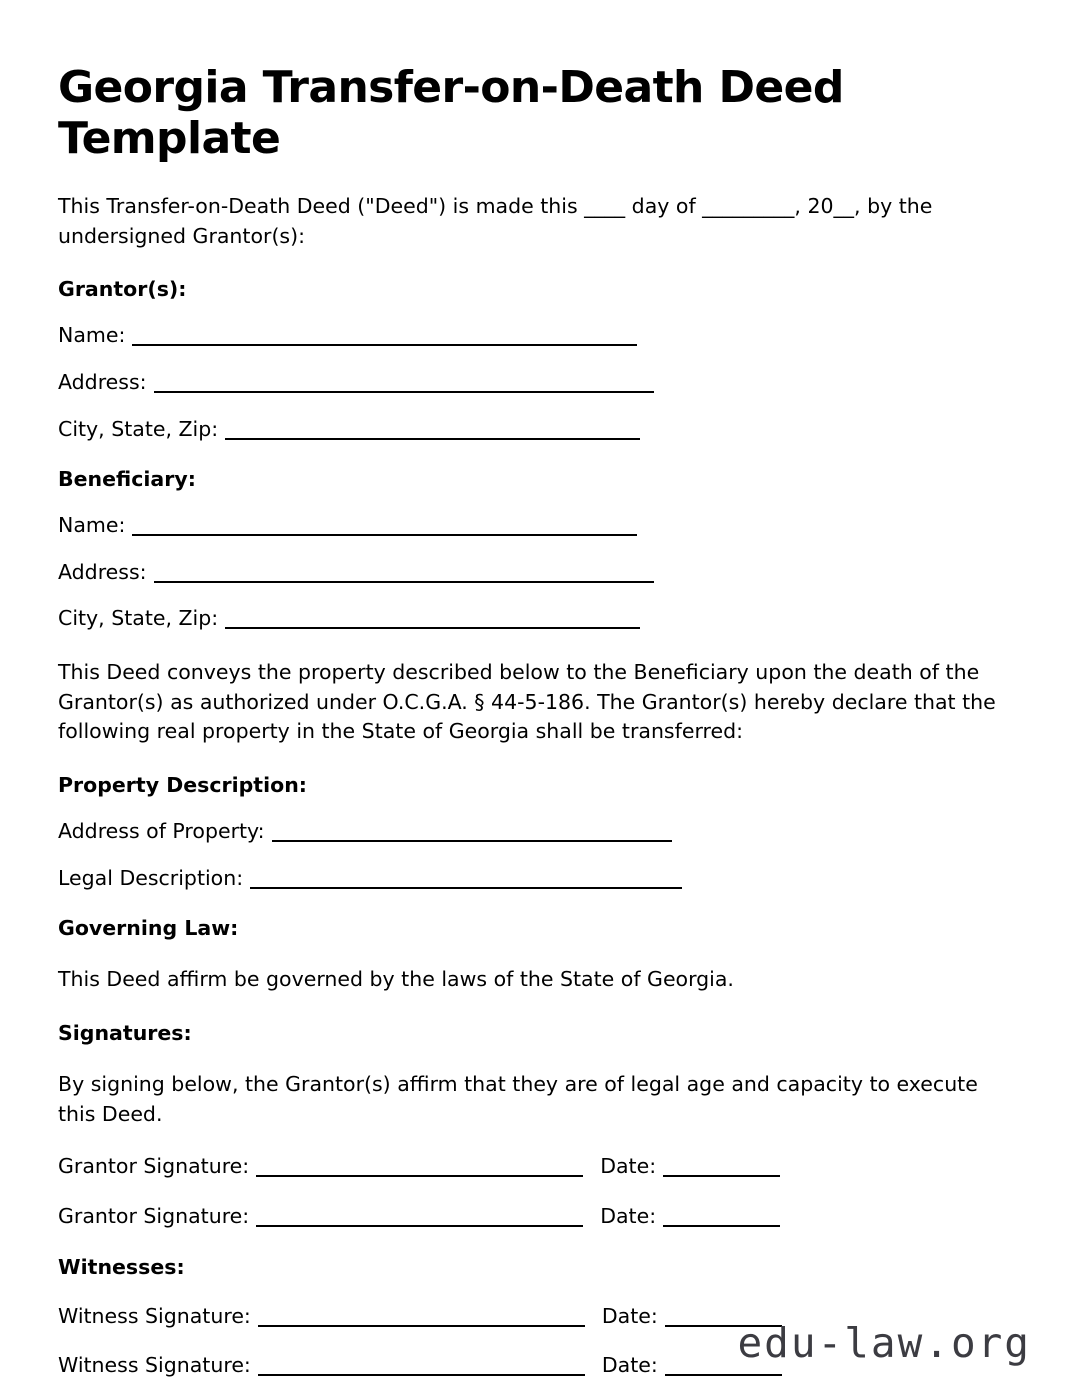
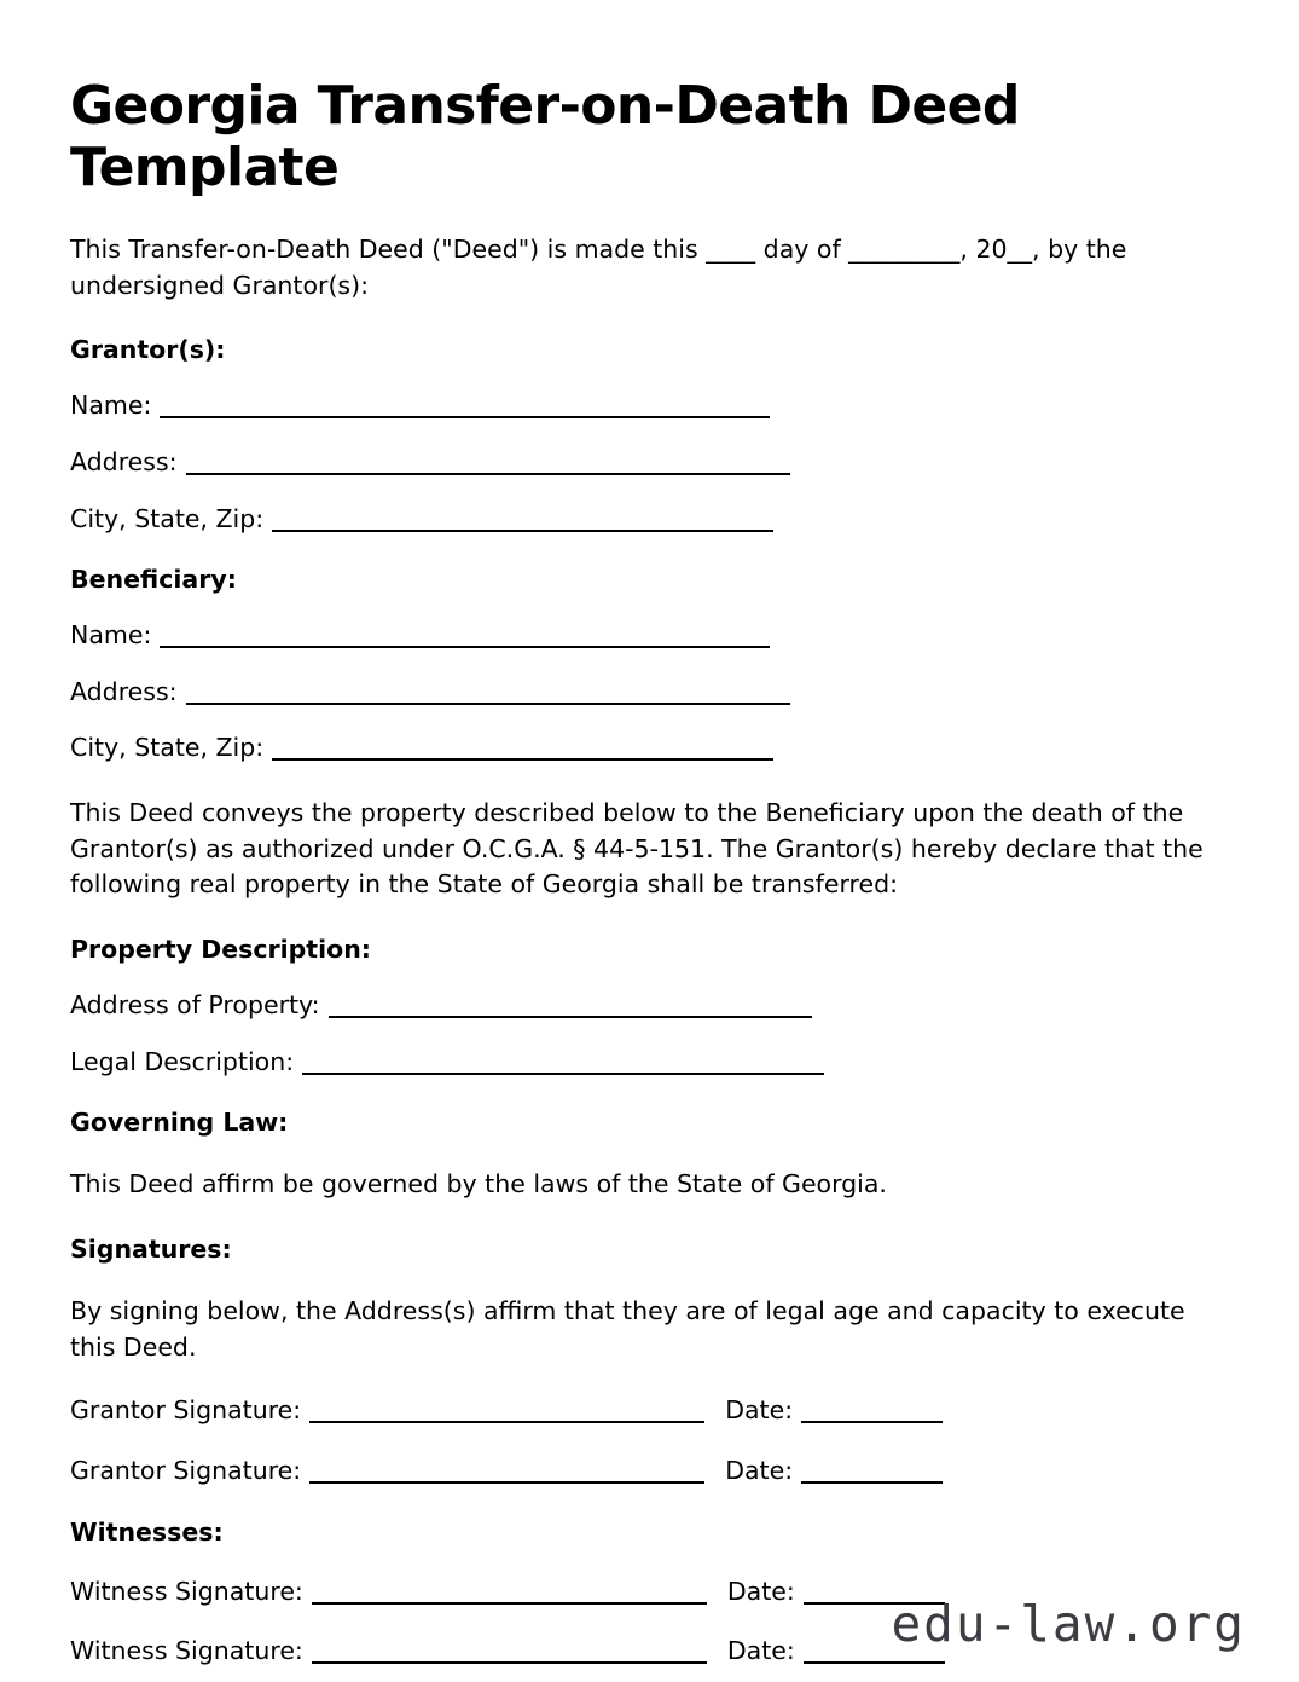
  Georgia Transfer-on-Death Deed Template
  This Transfer-on-Death Deed ("Deed") is made this ____ day of _________, 20__, by the undersigned Grantor(s):
  Grantor(s):
  Name:
  Address:
  City, State, Zip:
  Beneficiary:
  Name:
  Address:
  City, State, Zip:
- This Deed conveys the property described below to the Beneficiary upon the death of the Grantor(s) as authorized under O.C.G.A. § 44-5-186. The Grantor(s) hereby declare that the following real property in the State of Georgia shall be transferred:
+ This Deed conveys the property described below to the Beneficiary upon the death of the Grantor(s) as authorized under O.C.G.A. § 44-5-151. The Grantor(s) hereby declare that the following real property in the State of Georgia shall be transferred:
  Property Description:
  Address of Property:
  Legal Description:
  Governing Law:
  This Deed affirm be governed by the laws of the State of Georgia.
  Signatures:
- By signing below, the Grantor(s) affirm that they are of legal age and capacity to execute this Deed.
+ By signing below, the Address(s) affirm that they are of legal age and capacity to execute this Deed.
  Grantor Signature: Date:
  Grantor Signature: Date:
  Witnesses:
  Witness Signature: Date:
  Witness Signature: Date:
  edu-law.org
